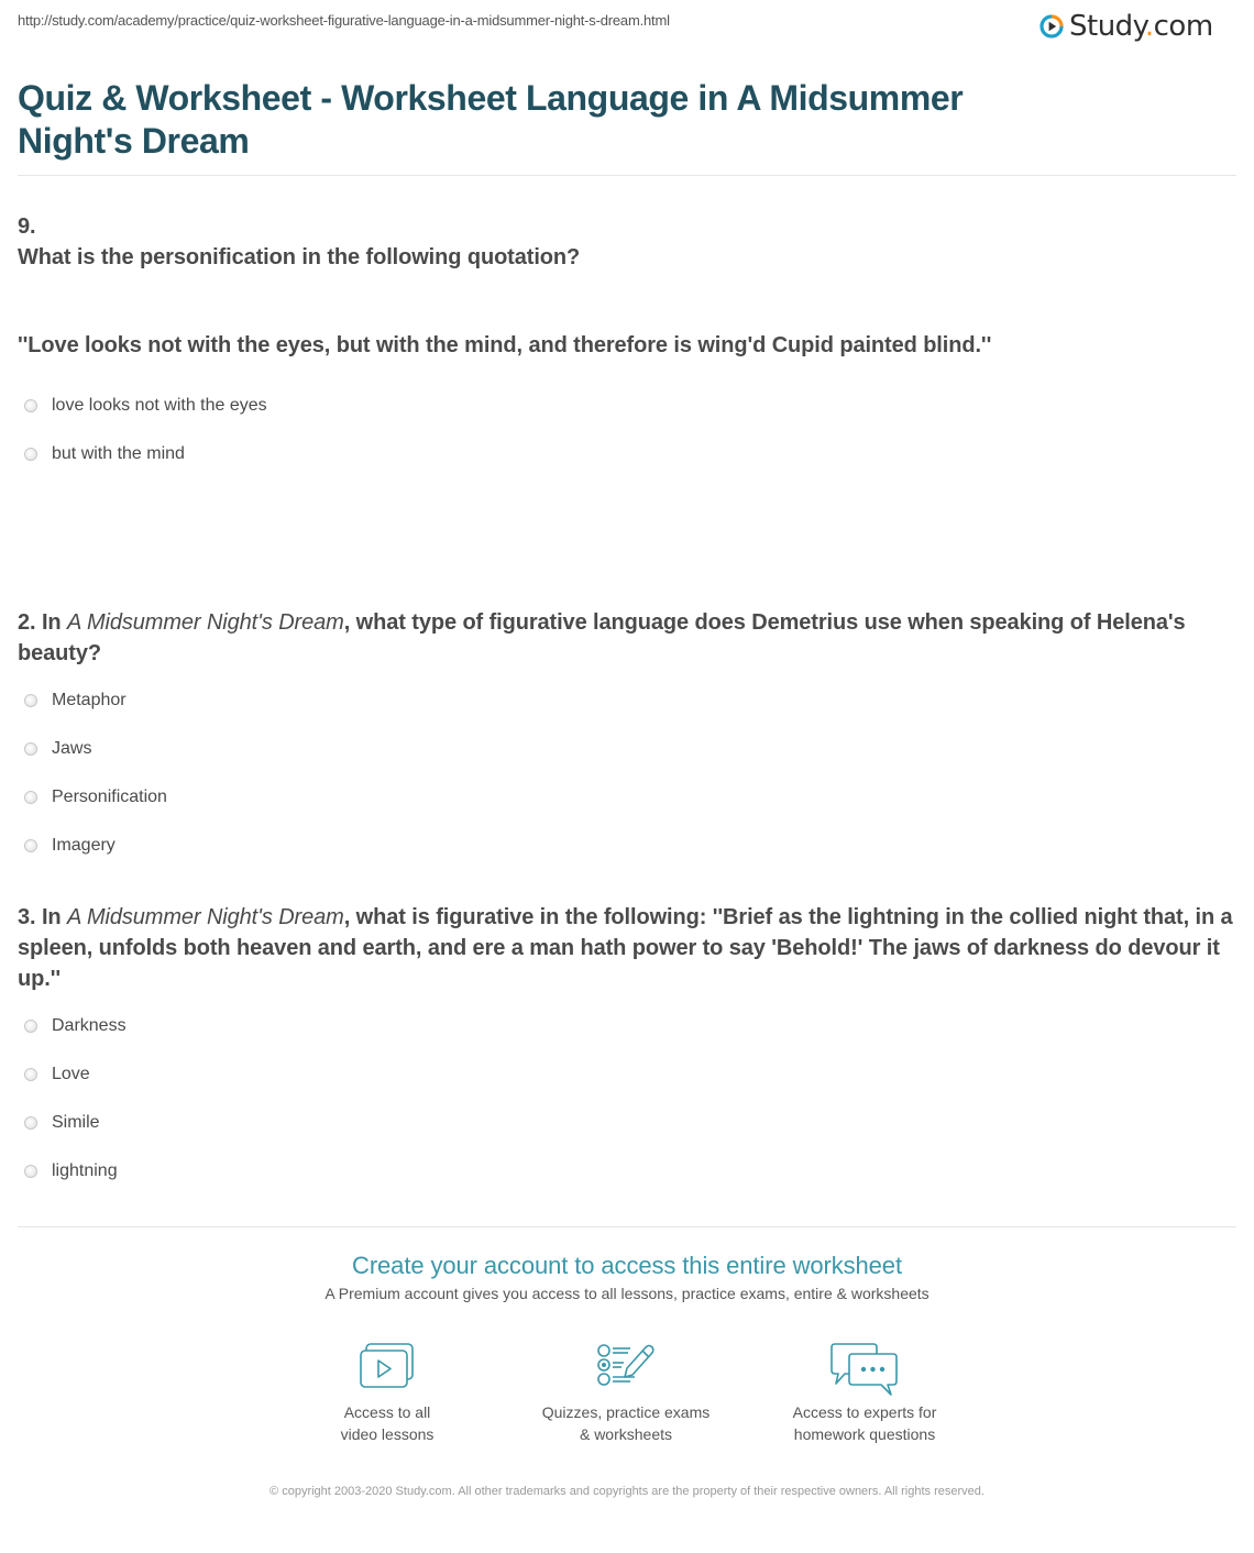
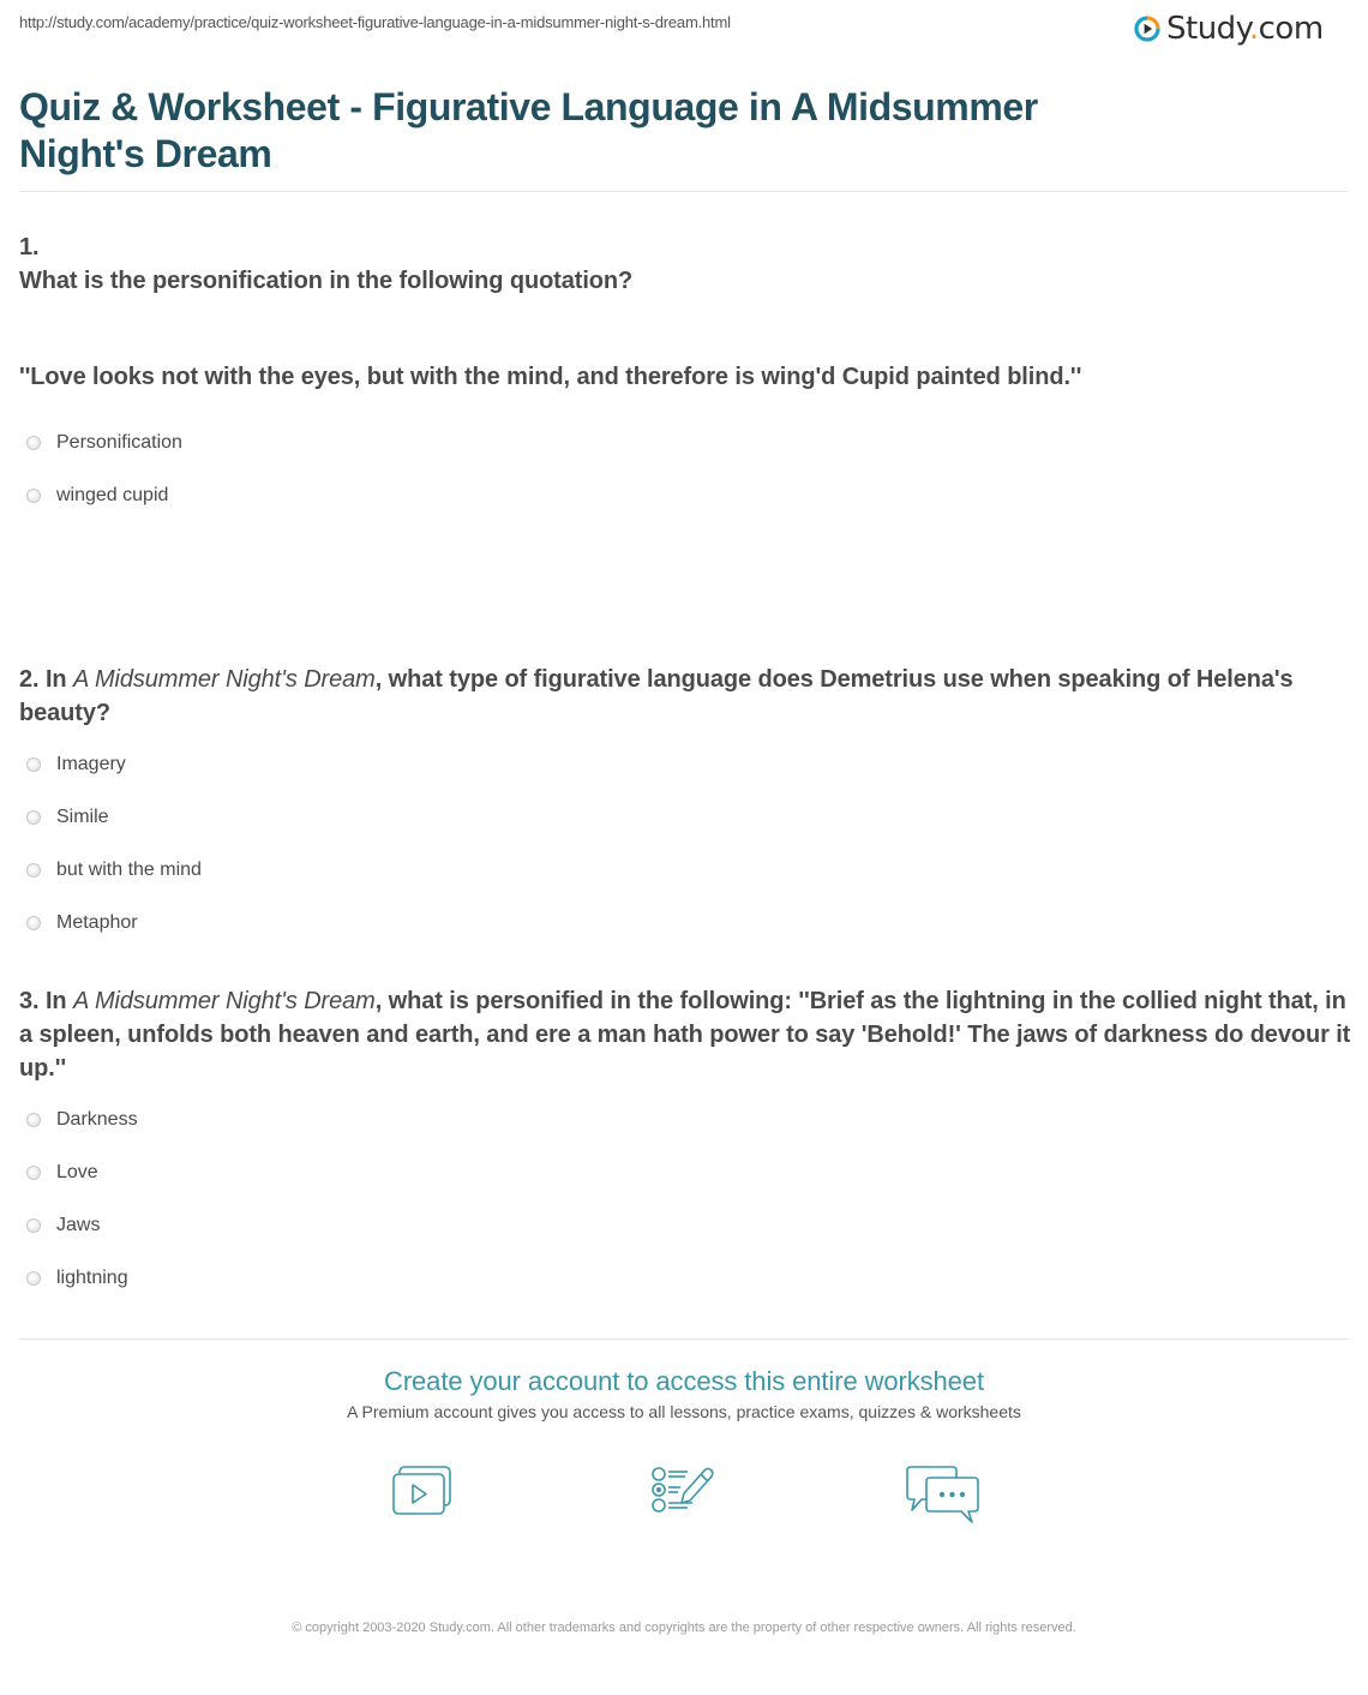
  http://study.com/academy/practice/quiz-worksheet-figurative-language-in-a-midsummer-night-s-dream.html
  Study.com
- Quiz & Worksheet - Worksheet Language in A Midsummer Night's Dream
+ Quiz & Worksheet - Figurative Language in A Midsummer Night's Dream
- 9.
+ 1.
  What is the personification in the following quotation?
  ''Love looks not with the eyes, but with the mind, and therefore is wing'd Cupid painted blind.''
- love looks not with the eyes
- but with the mind
+ Personification
+ winged cupid
  2. In A Midsummer Night's Dream, what type of figurative language does Demetrius use when speaking of Helena's beauty?
- Metaphor
+ Imagery
- Jaws
+ Simile
- Personification
+ but with the mind
- Imagery
+ Metaphor
- 3. In A Midsummer Night's Dream, what is figurative in the following: ''Brief as the lightning in the collied night that, in a spleen, unfolds both heaven and earth, and ere a man hath power to say 'Behold!' The jaws of darkness do devour it up.''
+ 3. In A Midsummer Night's Dream, what is personified in the following: ''Brief as the lightning in the collied night that, in a spleen, unfolds both heaven and earth, and ere a man hath power to say 'Behold!' The jaws of darkness do devour it up.''
  Darkness
  Love
- Simile
+ Jaws
  lightning
  Create your account to access this entire worksheet
- A Premium account gives you access to all lessons, practice exams, entire & worksheets
+ A Premium account gives you access to all lessons, practice exams, quizzes & worksheets
- Access to all
- video lessons
- Quizzes, practice exams
- & worksheets
- Access to experts for
- homework questions
- © copyright 2003-2020 Study.com. All other trademarks and copyrights are the property of their respective owners. All rights reserved.
+ © copyright 2003-2020 Study.com. All other trademarks and copyrights are the property of other respective owners. All rights reserved.
